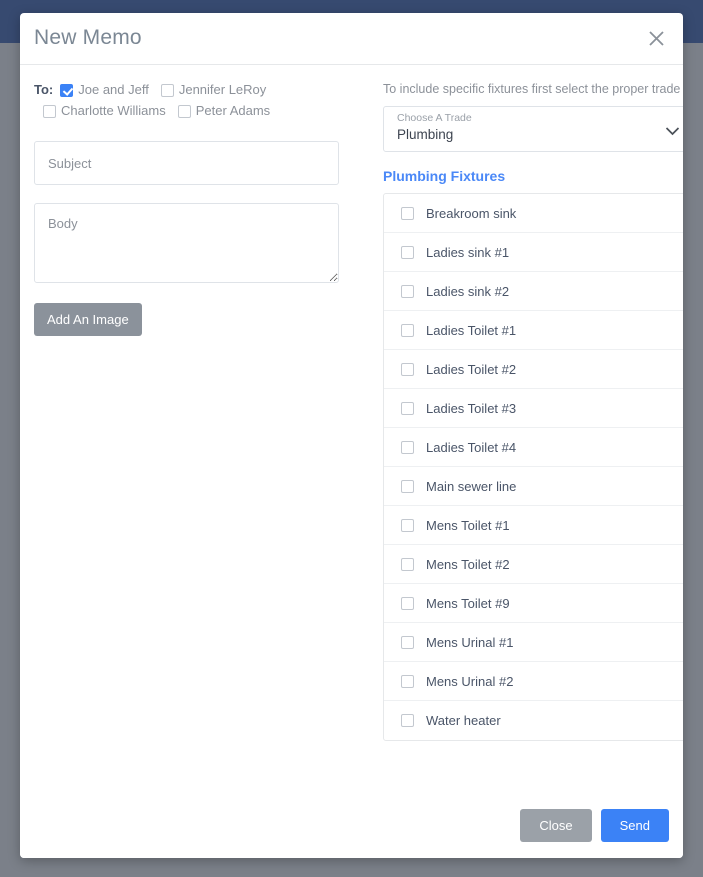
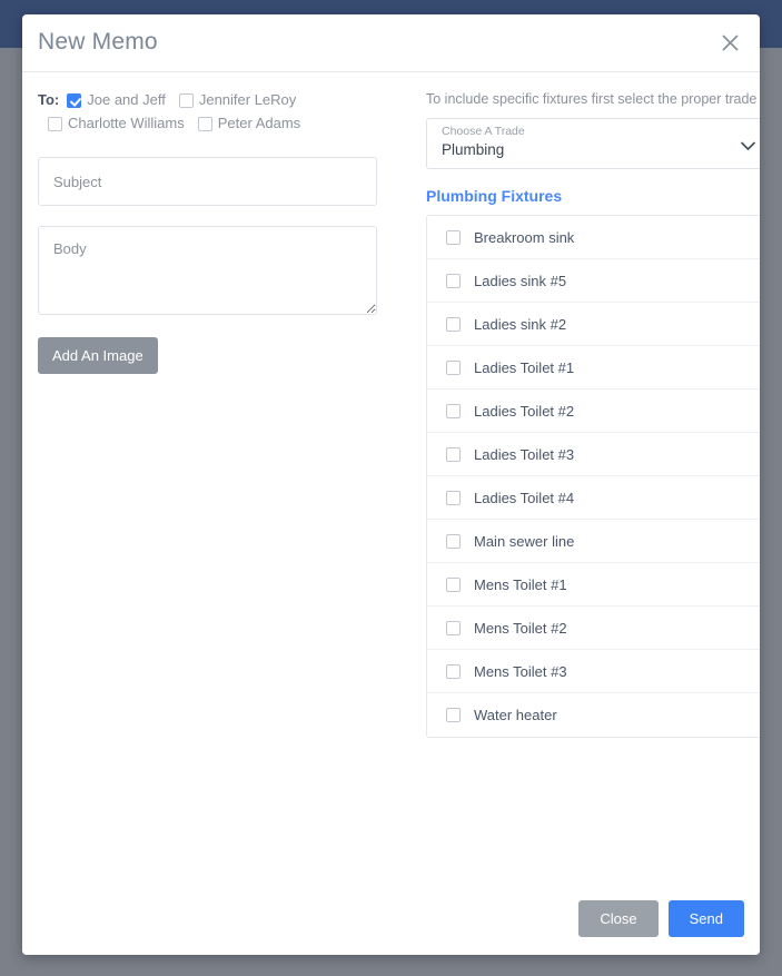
  New Memo
  To:
  Joe and Jeff
  Jennifer LeRoy
  Charlotte Williams
  Peter Adams
  Subject
  Body
  Add An Image
  To include specific fixtures first select the proper trade
  Choose A Trade
  Plumbing
  Plumbing Fixtures
  Breakroom sink
- Ladies sink #1
+ Ladies sink #5
  Ladies sink #2
  Ladies Toilet #1
  Ladies Toilet #2
  Ladies Toilet #3
  Ladies Toilet #4
  Main sewer line
  Mens Toilet #1
  Mens Toilet #2
- Mens Toilet #9
+ Mens Toilet #3
- Mens Urinal #1
- Mens Urinal #2
  Water heater
  Close
  Send
